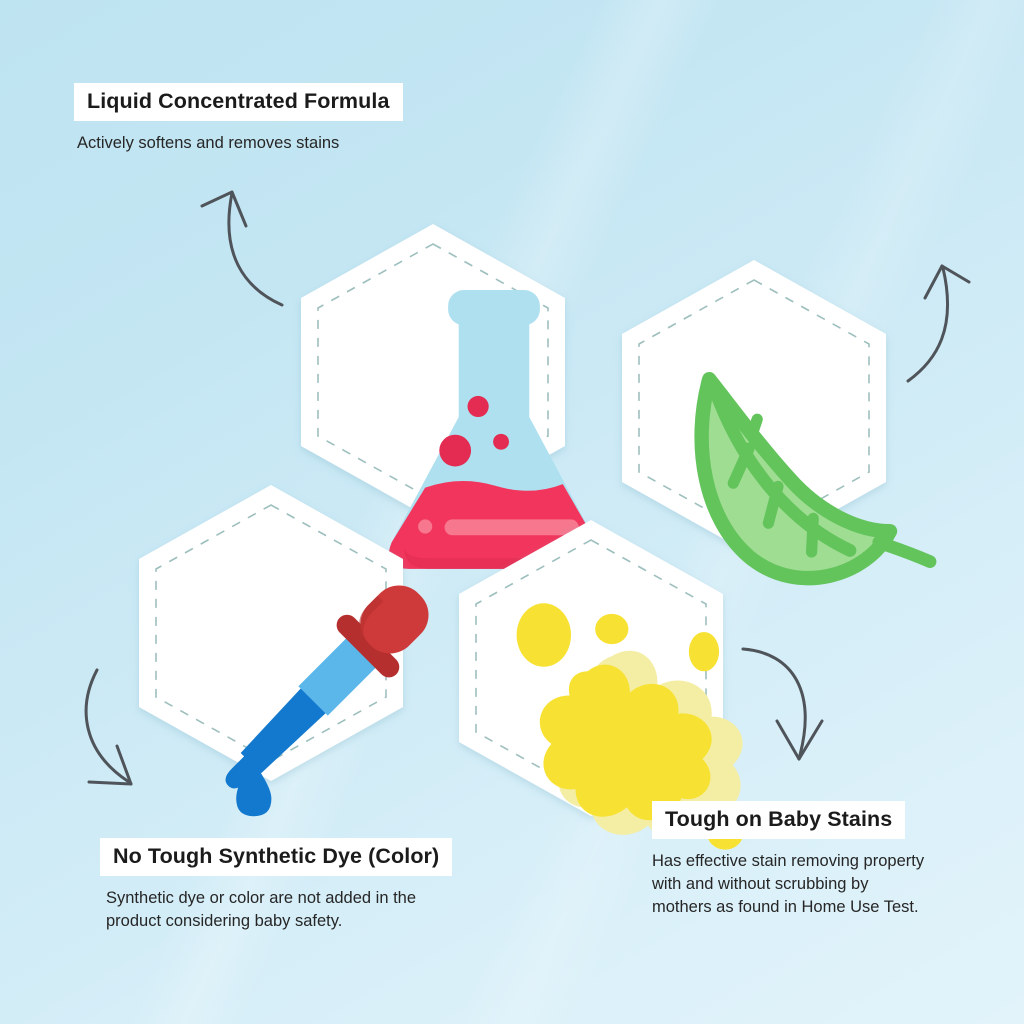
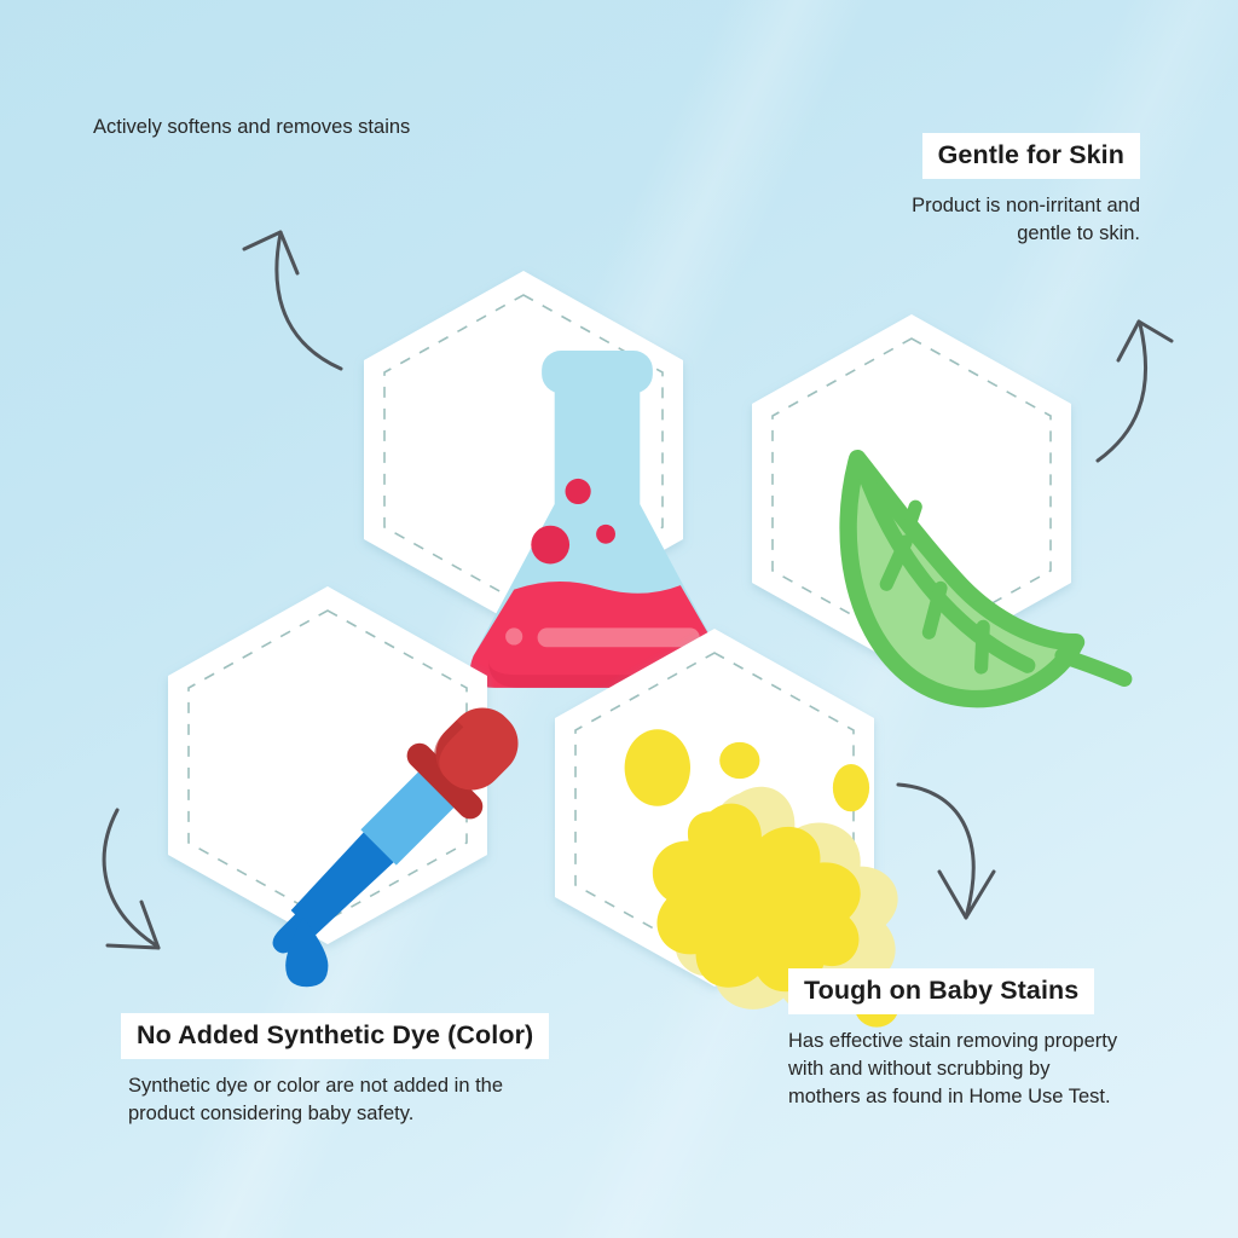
- Liquid Concentrated Formula
  Actively softens and removes stains
+ Gentle for Skin
+ Product is non-irritant and
+ gentle to skin.
- No Tough Synthetic Dye (Color)
+ No Added Synthetic Dye (Color)
  Synthetic dye or color are not added in the
  product considering baby safety.
  Tough on Baby Stains
  Has effective stain removing property
  with and without scrubbing by
  mothers as found in Home Use Test.
